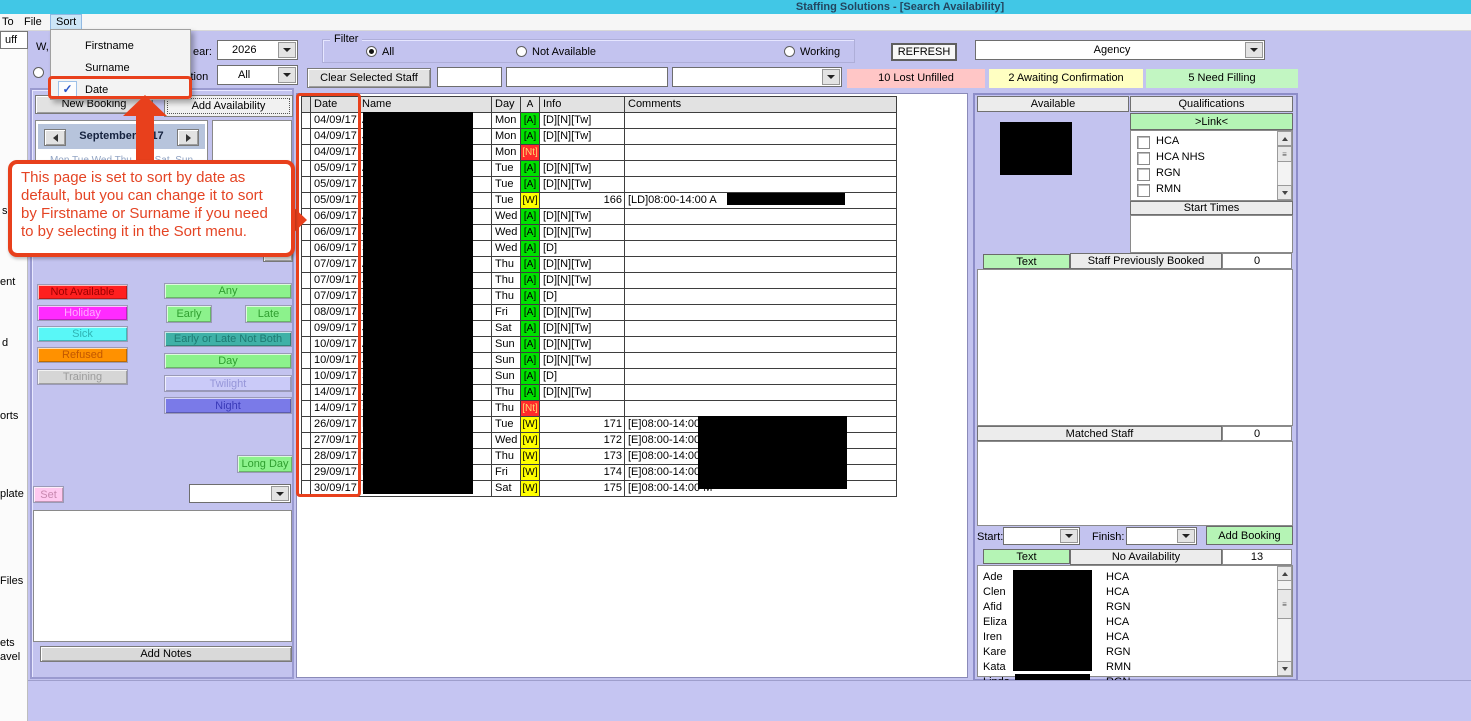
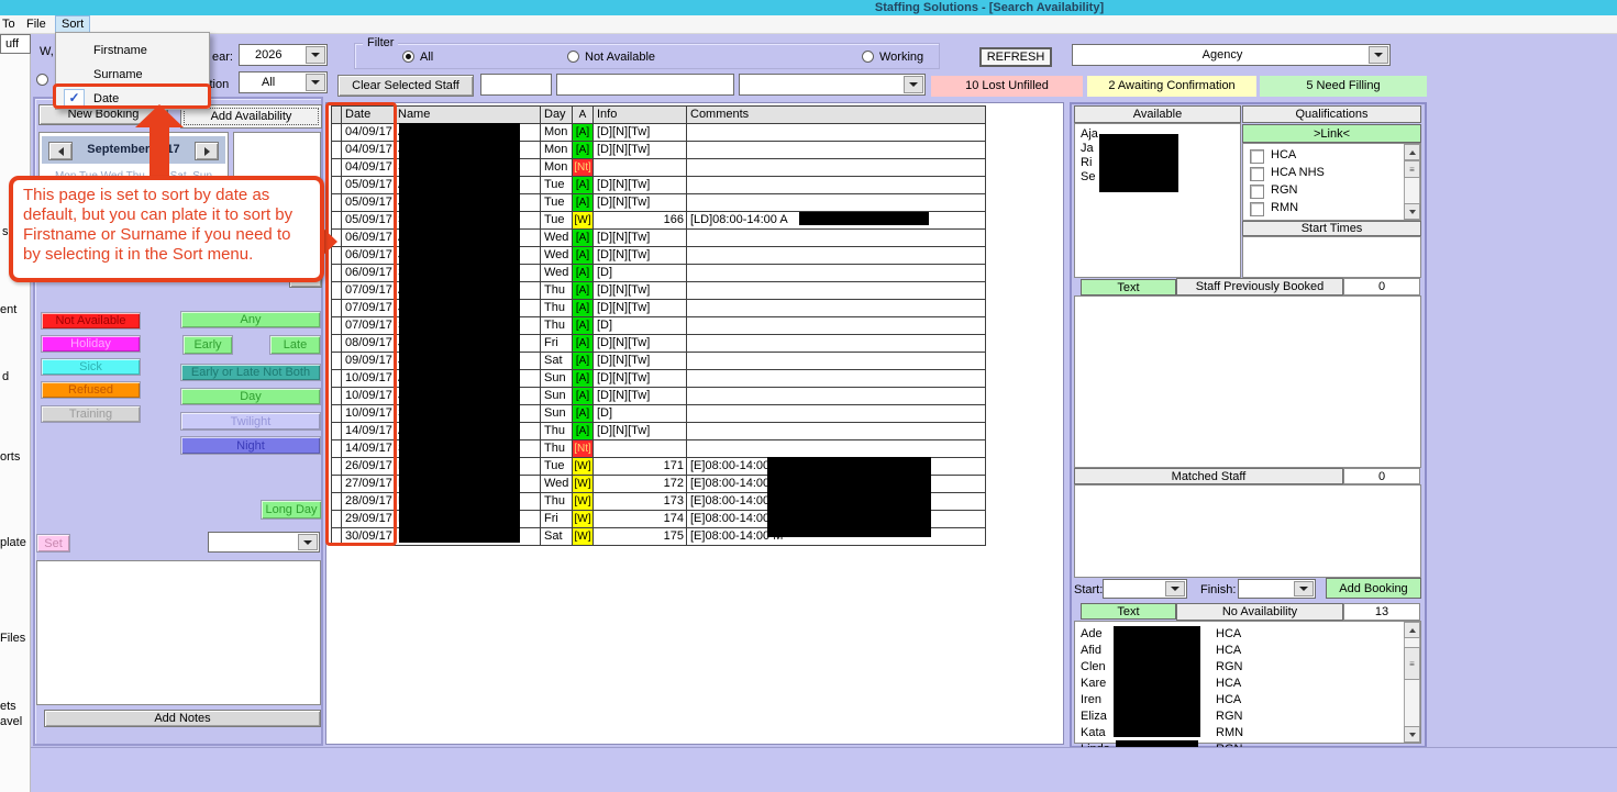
  uff
  s
  ent
  d
  orts
  plate
  Files
  ets
  avel
  Staffing Solutions - [Search Availability]
  To
  File
  Sort
  W,
  ear:
  2026
  tion
  All
  Filter
  All
  Not Available
  Working
  Clear Selected Staff
  REFRESH
  Agency
  10 Lost Unfilled
  2 Awaiting Confirmation
  5 Need Filling
  Date
  Name
  Day
  A
  Info
  Comments
  04/09/17
  Mon
  [A]
  [D][N][Tw]
  04/09/17
  Mon
  [A]
  [D][N][Tw]
  04/09/17
  Mon
  [Nt]
  05/09/17
  Tue
  [A]
  [D][N][Tw]
  05/09/17
  Tue
  [A]
  [D][N][Tw]
  05/09/17
  Tue
  [W]
  166
  [LD]08:00-14:00 A
  06/09/17
  Wed
  [A]
  [D][N][Tw]
  06/09/17
  Wed
  [A]
  [D][N][Tw]
  06/09/17
  Wed
  [A]
  [D]
  07/09/17
  Thu
  [A]
  [D][N][Tw]
  07/09/17
  Thu
  [A]
  [D][N][Tw]
  07/09/17
  Thu
  [A]
  [D]
  08/09/17
  Fri
  [A]
  [D][N][Tw]
  09/09/17
  Sat
  [A]
  [D][N][Tw]
  10/09/17
  Sun
  [A]
  [D][N][Tw]
  10/09/17
  Sun
  [A]
  [D][N][Tw]
  10/09/17
  Sun
  [A]
  [D]
  14/09/17
  Thu
  [A]
  [D][N][Tw]
  14/09/17
  Thu
  [Nt]
  26/09/17
  Tue
  [W]
  171
  [E]08:00-14:0
  27/09/17
  Wed
  [W]
  172
  [E]08:00-14:0
  28/09/17
  Thu
  [W]
  173
  [E]08:00-14:0
  29/09/17
  Fri
  [W]
  174
  [E]08:00-14:0
  30/09/17
  Sat
  [W]
  175
  [E]08:00-14:0
  New Booking
  Add Availability
  September17
  Not Available
  Holiday
  Sick
  Refused
  Training
  Any
  Early
  Late
  Early or Late Not Both
  Day
  Twilight
  Night
  Long Day
  Set
  Add Notes
  Available
  Qualifications
+ Aja
+ Ja
+ Ri
+ Se
  >Link<
  HCA
  HCA NHS
  RGN
  RMN
  ≡
  Start Times
  Text
  Staff Previously Booked
  0
  Matched Staff
  0
  Start:
  Finish:
  Add Booking
  Text
  No Availability
  13
  Ade
  HCA
- Clen
+ Afid
  HCA
- Afid
+ Clen
  RGN
- Eliza
+ Kare
  HCA
  Iren
  HCA
- Kare
+ Eliza
  RGN
  Kata
  RMN
  ≡
  Firstname
  Surname
  Date
  ✓
- This page is set to sort by date as default, but you can change it to sort by Firstname or Surname if you need to by selecting it in the Sort menu.
+ This page is set to sort by date as default, but you can plate it to sort by Firstname or Surname if you need to by selecting it in the Sort menu.
